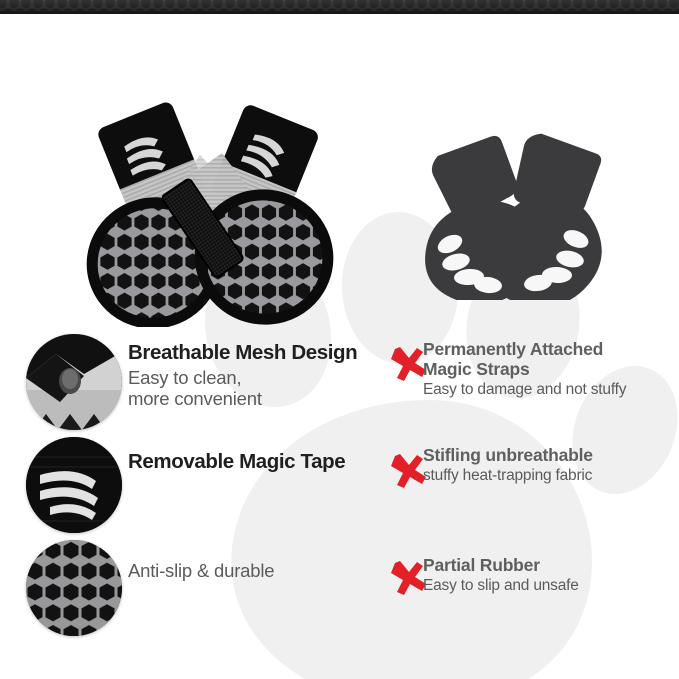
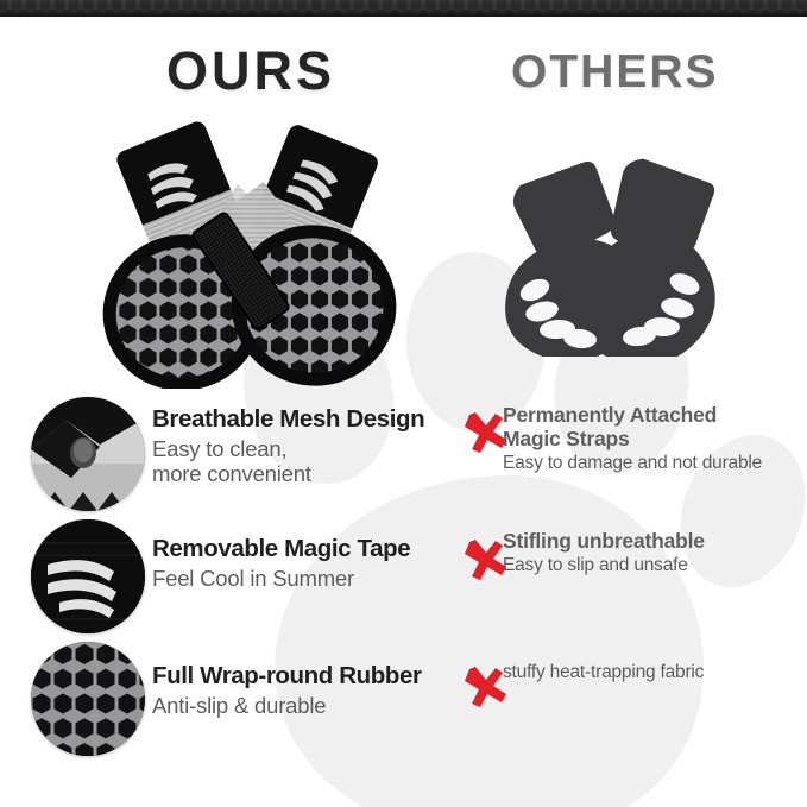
+ OURS
+ OTHERS
  Breathable Mesh Design
  Easy to clean,
  more convenient
  Permanently Attached
  Magic Straps
- Easy to damage and not stuffy
+ Easy to damage and not durable
  Removable Magic Tape
+ Feel Cool in Summer
  Stifling unbreathable
- stuffy heat-trapping fabric
+ Easy to slip and unsafe
+ Full Wrap-round Rubber
  Anti-slip & durable
- Partial Rubber
- Easy to slip and unsafe
+ stuffy heat-trapping fabric
